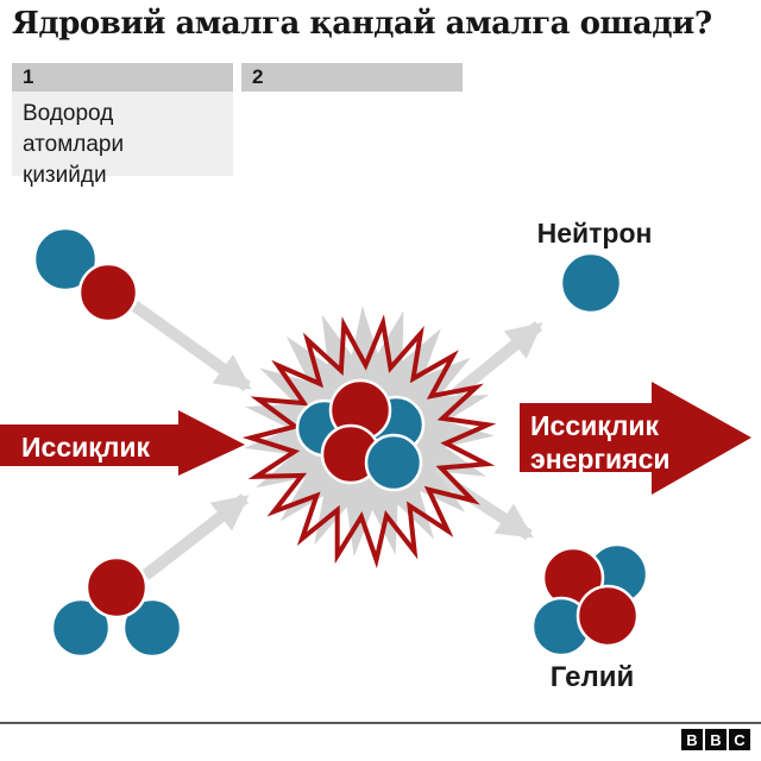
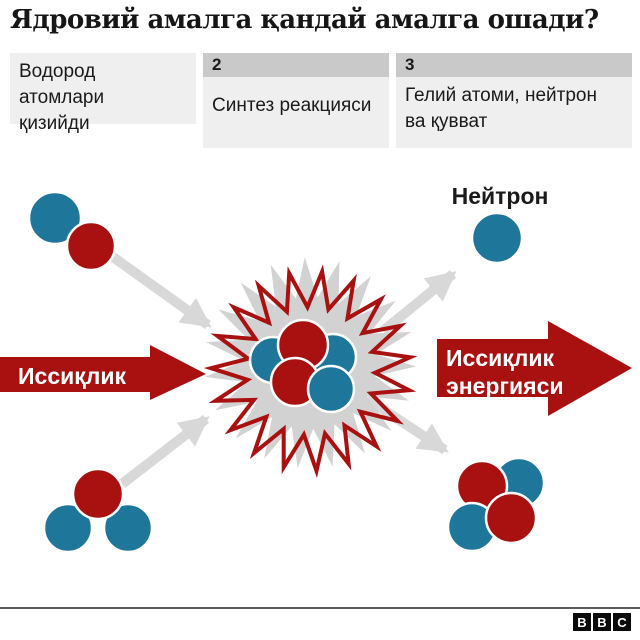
  Ядровий амалга қандай амалга ошади?
- 1
  Водород атомлари қизийди
  2
+ Синтез реакцияси
+ 3
+ Гелий атоми, нейтрон ва қувват
  Иссиқлик
  Иссиқлик
  энергияси
  Нейтрон
- Гелий
  B
  B
  C
